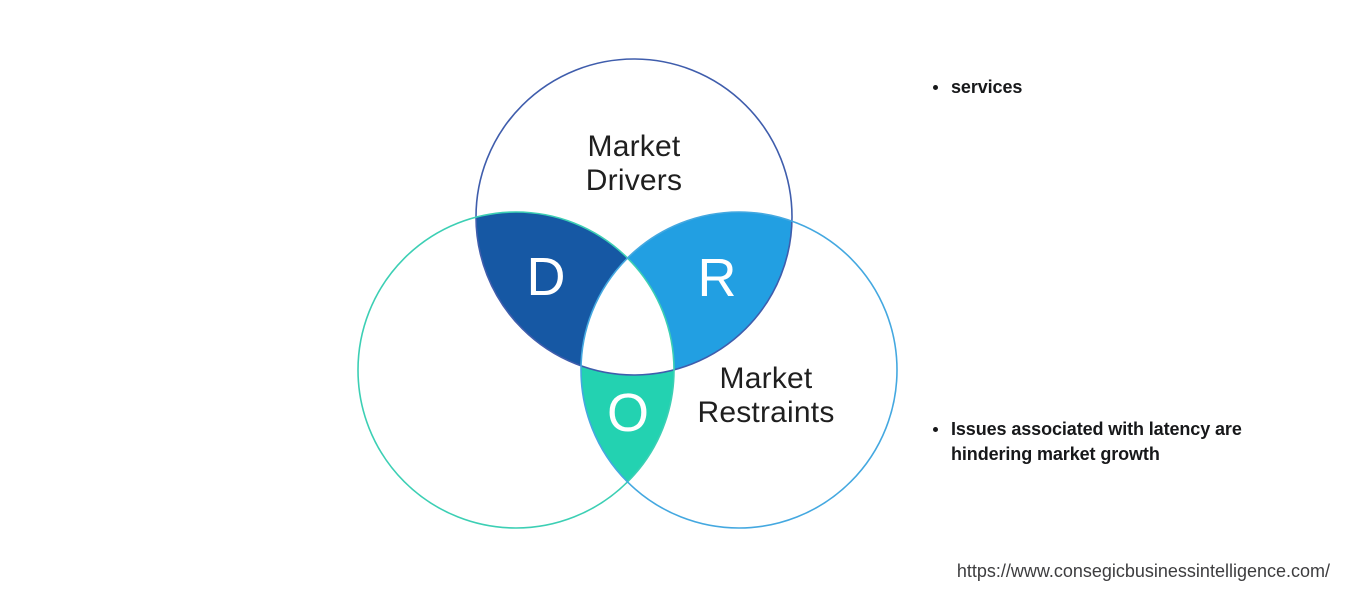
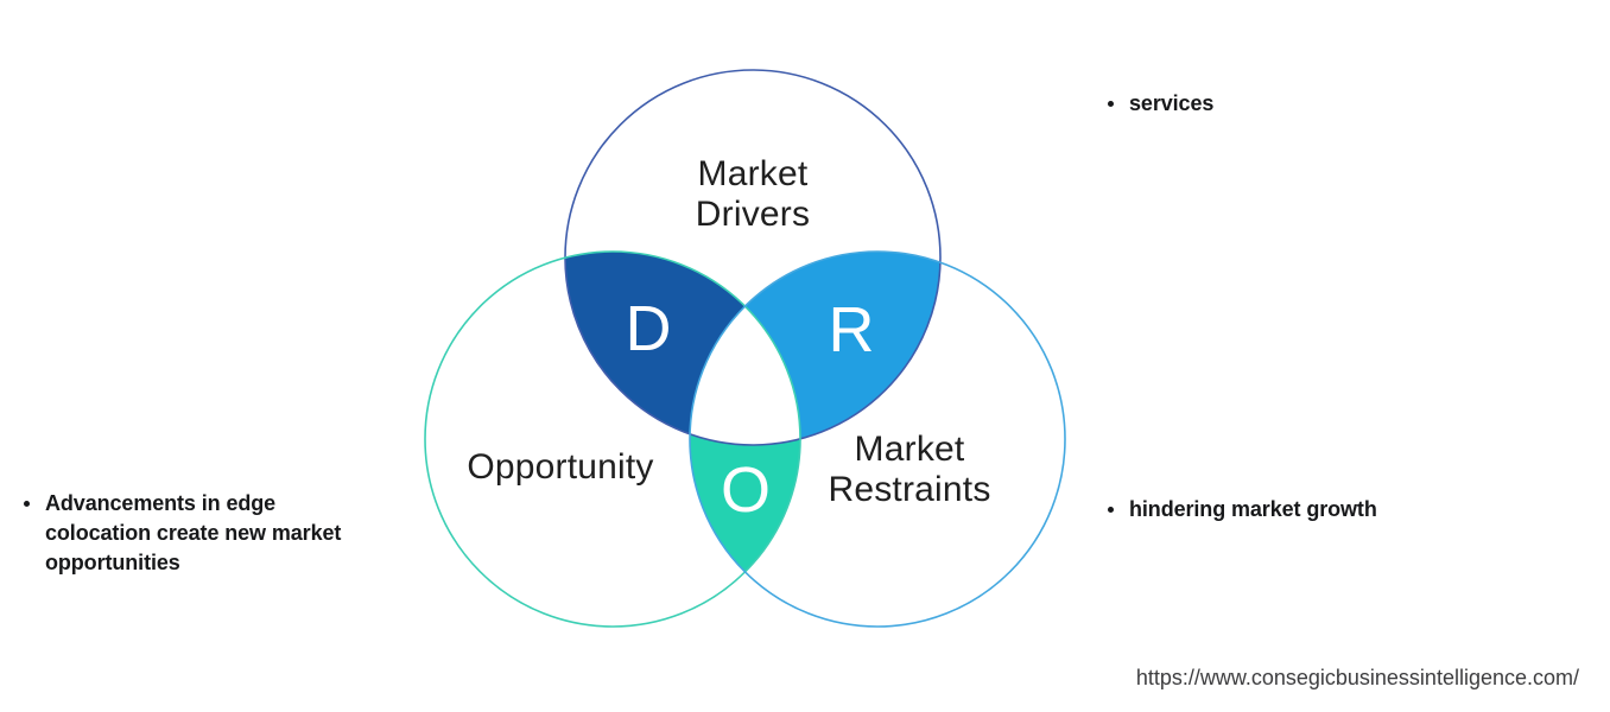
  Market
  Drivers
+ Opportunity
  Market
  Restraints
  D
  R
  O
+ Advancements in edge
+ colocation create new market
+ opportunities
  services
- Issues associated with latency are
  hindering market growth
  https://www.consegicbusinessintelligence.com/
